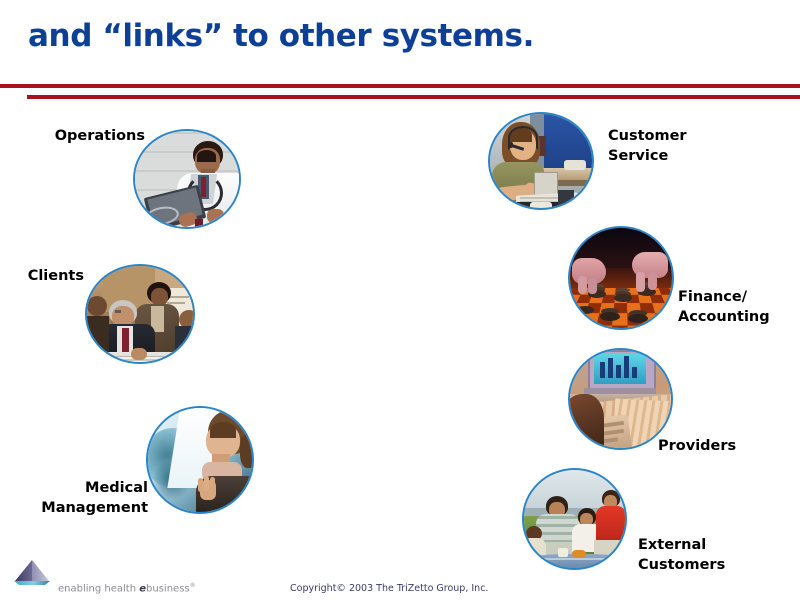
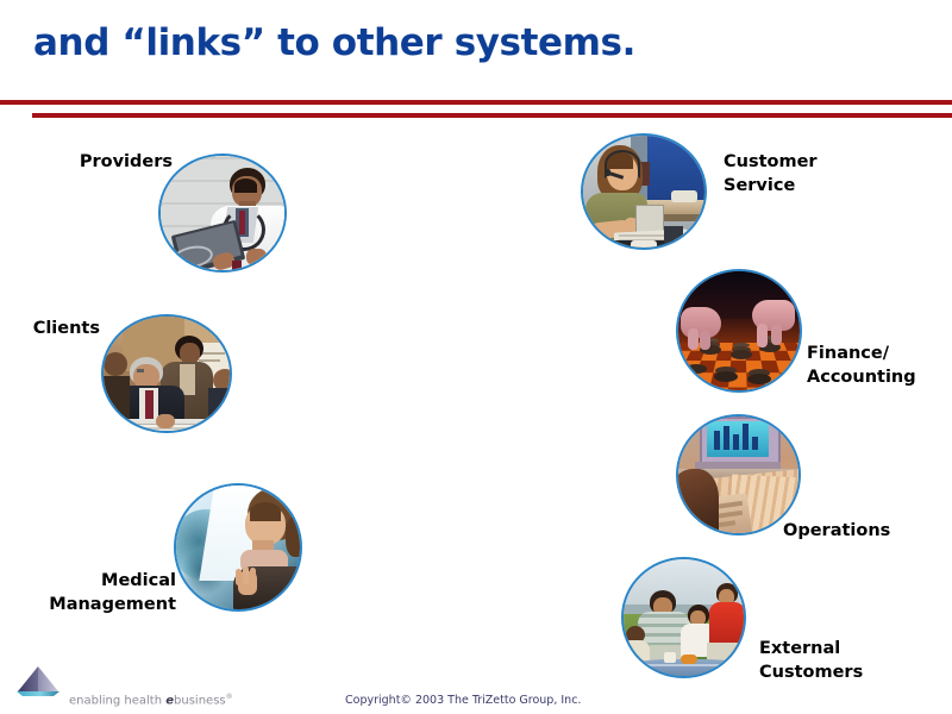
  and “links” to other systems.
- Operations
+ Providers
  Clients
  Medical
  Management
  Customer
  Service
  Finance/
  Accounting
- Providers
+ Operations
  External
  Customers
  enabling health ebusiness
  Copyright© 2003 The TriZetto Group, Inc.
